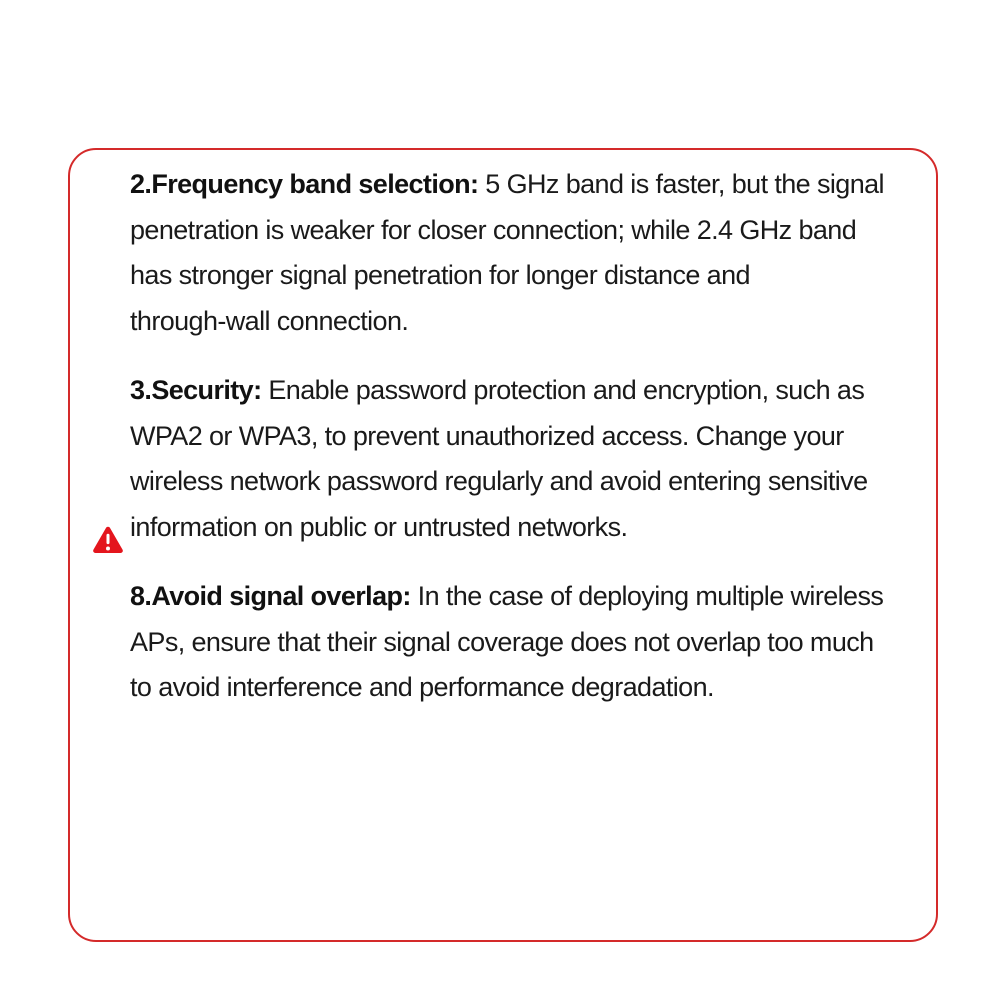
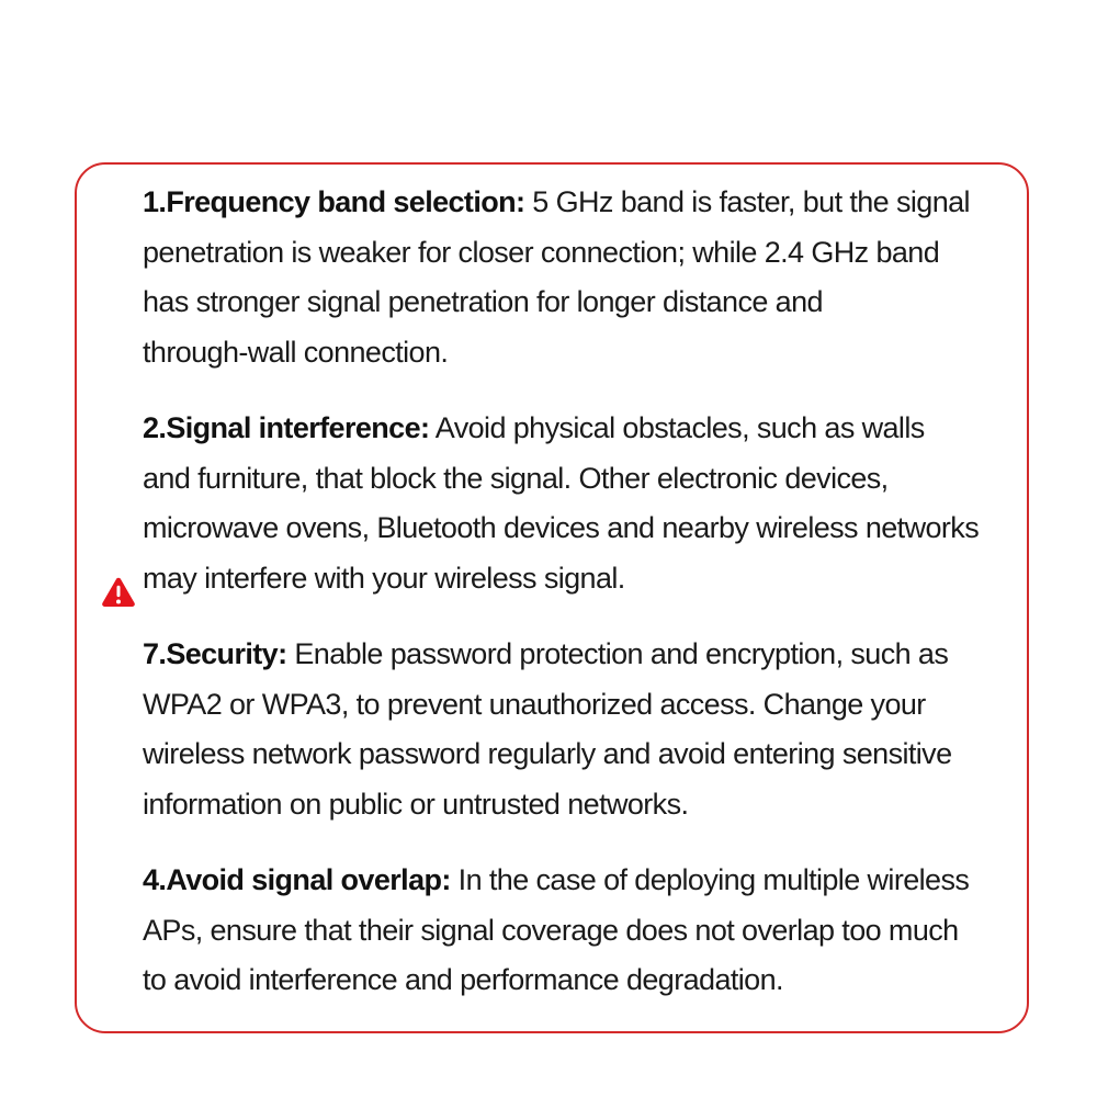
- 2.Frequency band selection: 5 GHz band is faster, but the signal
+ 1.Frequency band selection: 5 GHz band is faster, but the signal
  penetration is weaker for closer connection; while 2.4 GHz band
  has stronger signal penetration for longer distance and
  through-wall connection.
+ 2.Signal interference: Avoid physical obstacles, such as walls
+ and furniture, that block the signal. Other electronic devices,
+ microwave ovens, Bluetooth devices and nearby wireless networks
+ may interfere with your wireless signal.
- 3.Security: Enable password protection and encryption, such as
+ 7.Security: Enable password protection and encryption, such as
  WPA2 or WPA3, to prevent unauthorized access. Change your
  wireless network password regularly and avoid entering sensitive
  information on public or untrusted networks.
- 8.Avoid signal overlap: In the case of deploying multiple wireless
+ 4.Avoid signal overlap: In the case of deploying multiple wireless
  APs, ensure that their signal coverage does not overlap too much
  to avoid interference and performance degradation.
